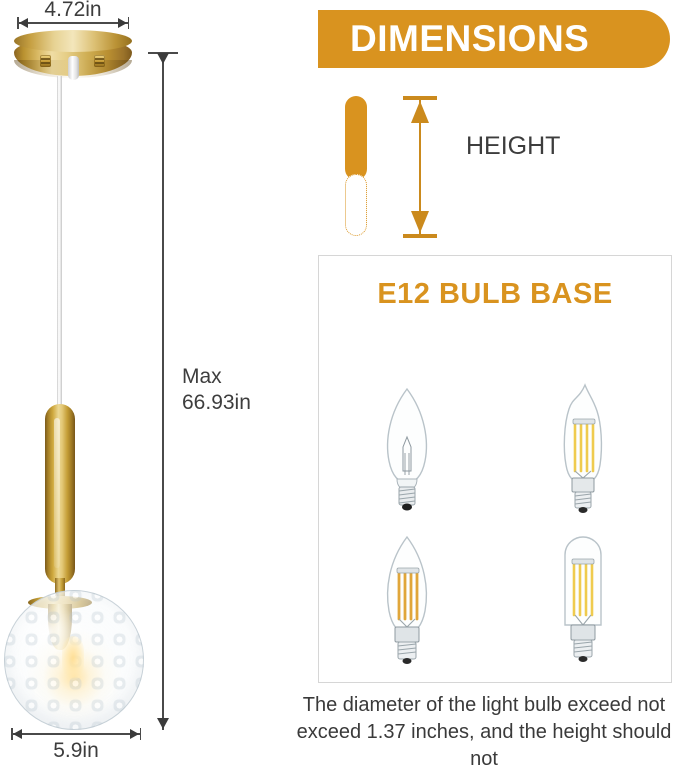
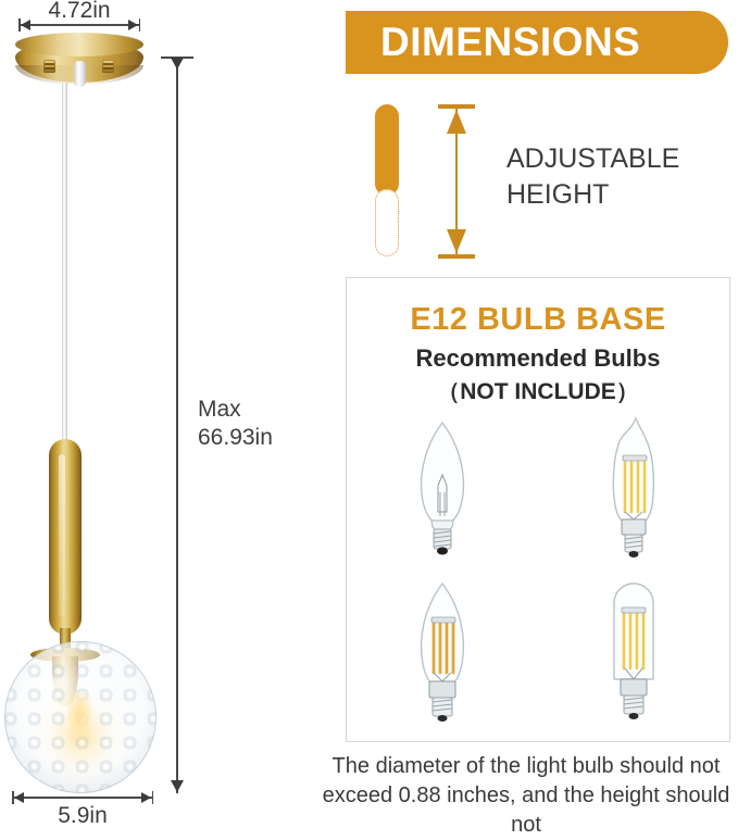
  4.72in
  5.9in
  Max
  66.93in
  DIMENSIONS
+ ADJUSTABLE
  HEIGHT
  E12 BULB BASE
+ Recommended Bulbs
+ （NOT INCLUDE）
- The diameter of the light bulb exceed not
+ The diameter of the light bulb should not
- exceed 1.37 inches, and the height should not
+ exceed 0.88 inches, and the height should not
